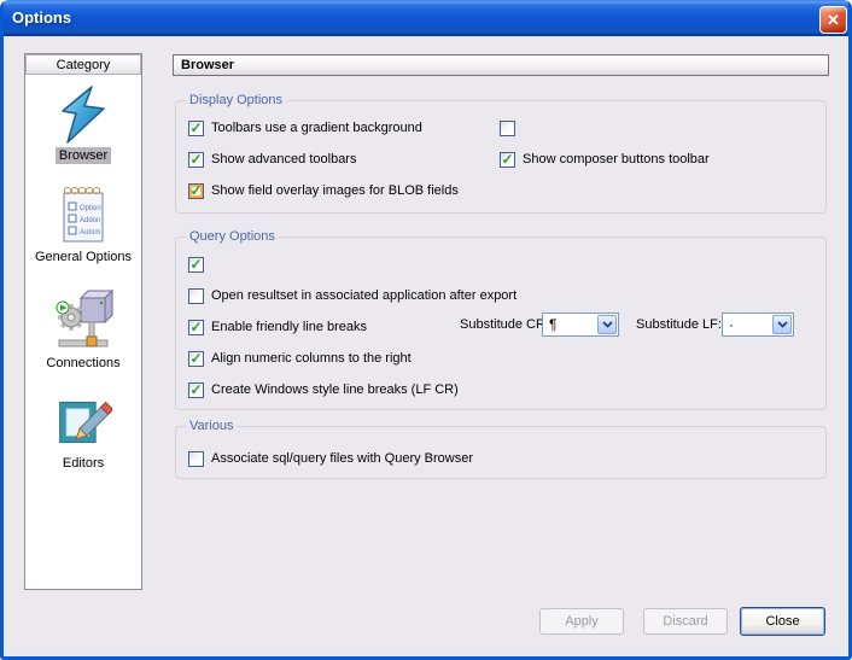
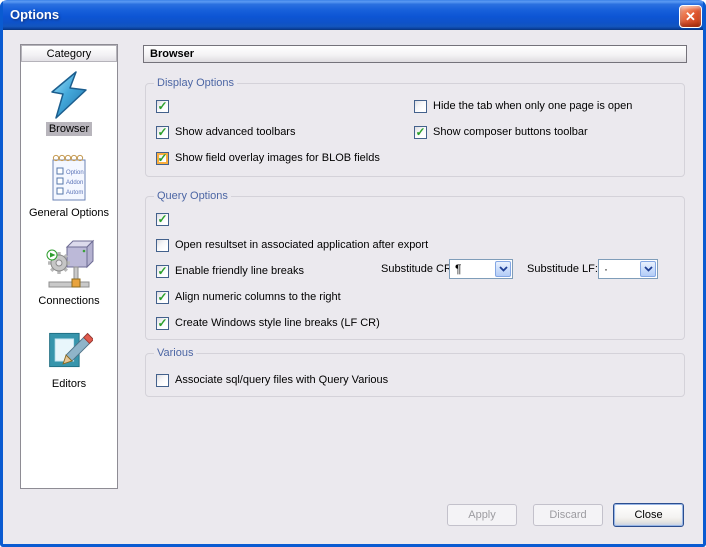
  Options
  ✕
  Category
  Browser
  General Options
  Connections
  Editors
  Browser
  Display Options
  ✓
- Toolbars use a gradient background
  ✓
  Show advanced toolbars
  ✓
  Show field overlay images for BLOB fields
+ Hide the tab when only one page is open
  ✓
  Show composer buttons toolbar
  Query Options
  ✓
  Open resultset in associated application after export
  ✓
  Enable friendly line breaks
  ✓
  Align numeric columns to the right
  ✓
  Create Windows style line breaks (LF CR)
  Substitude CR
  ¶
  Substitude LF:
  ·
  Various
- Associate sql/query files with Query Browser
+ Associate sql/query files with Query Various
  Apply
  Discard
  Close
